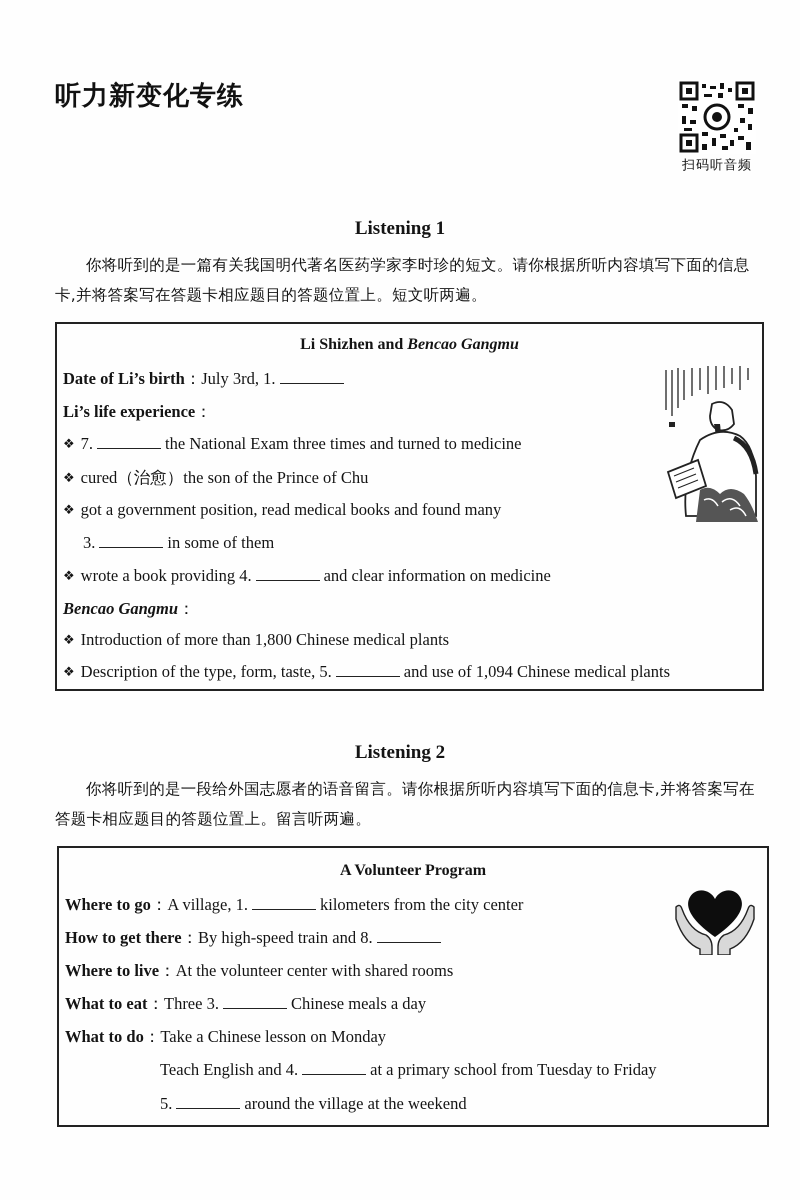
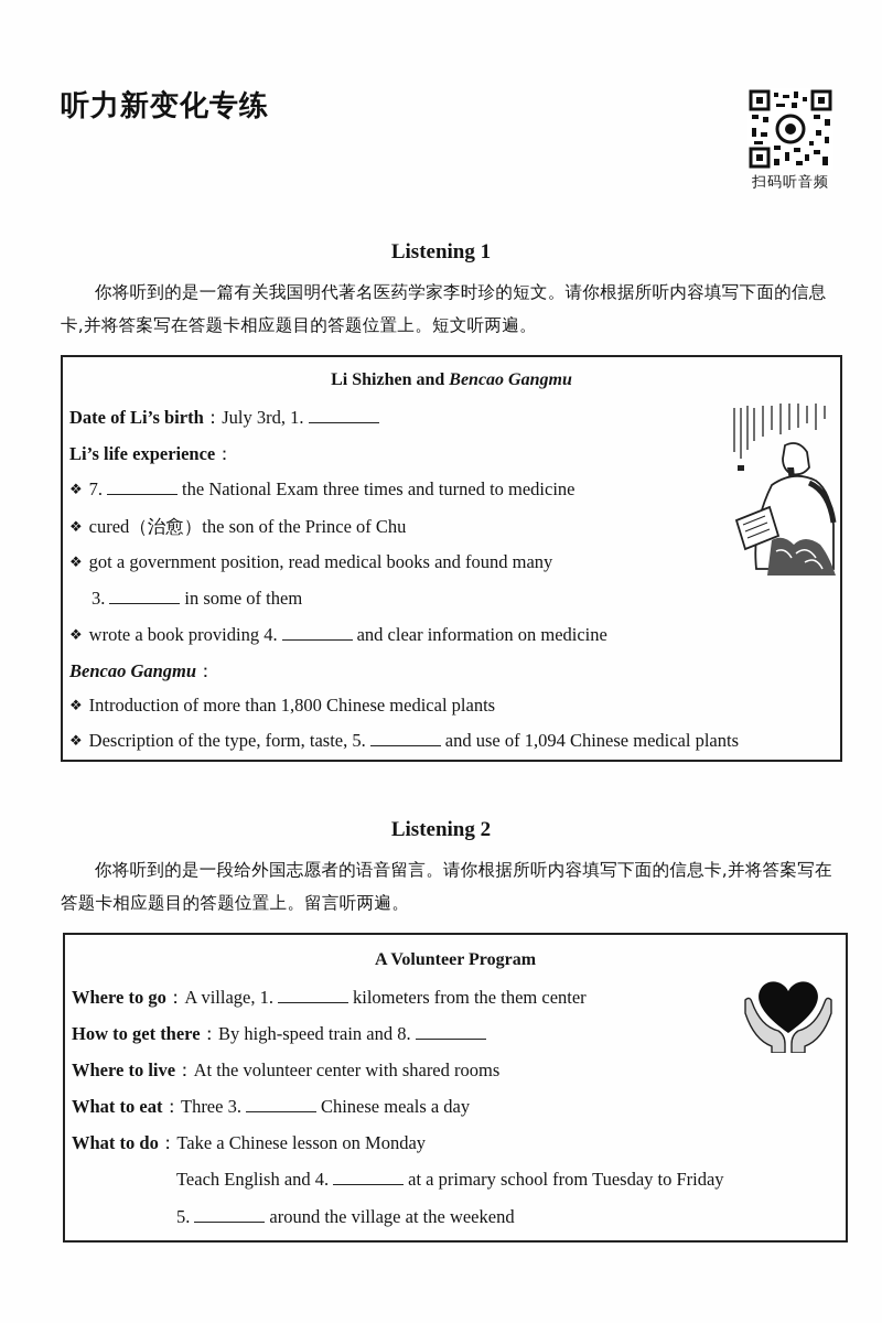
  听力新变化专练
  扫码听音频
  Listening 1
  你将听到的是一篇有关我国明代著名医药学家李时珍的短文。请你根据所听内容填写下面的信息卡,并将答案写在答题卡相应题目的答题位置上。短文听两遍。
  Li Shizhen and Bencao Gangmu
  Date of Li’s birth：July 3rd, 1.
  Li’s life experience：
  ❖ 7. the National Exam three times and turned to medicine
  ❖ cured（治愈）the son of the Prince of Chu
  ❖ got a government position, read medical books and found many
  3. in some of them
  ❖ wrote a book providing 4. and clear information on medicine
  Bencao Gangmu：
  ❖ Introduction of more than 1,800 Chinese medical plants
  ❖ Description of the type, form, taste, 5. and use of 1,094 Chinese medical plants
  Listening 2
  你将听到的是一段给外国志愿者的语音留言。请你根据所听内容填写下面的信息卡,并将答案写在答题卡相应题目的答题位置上。留言听两遍。
  A Volunteer Program
- Where to go：A village, 1. kilometers from the city center
+ Where to go：A village, 1. kilometers from the them center
  How to get there：By high-speed train and 8.
  Where to live：At the volunteer center with shared rooms
  What to eat：Three 3. Chinese meals a day
  What to do：Take a Chinese lesson on Monday
  Teach English and 4. at a primary school from Tuesday to Friday
  5. around the village at the weekend
